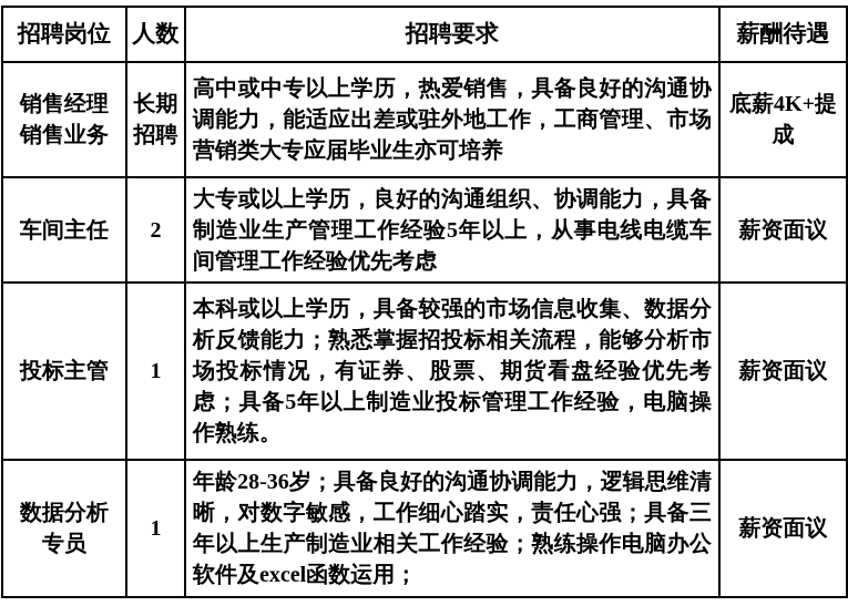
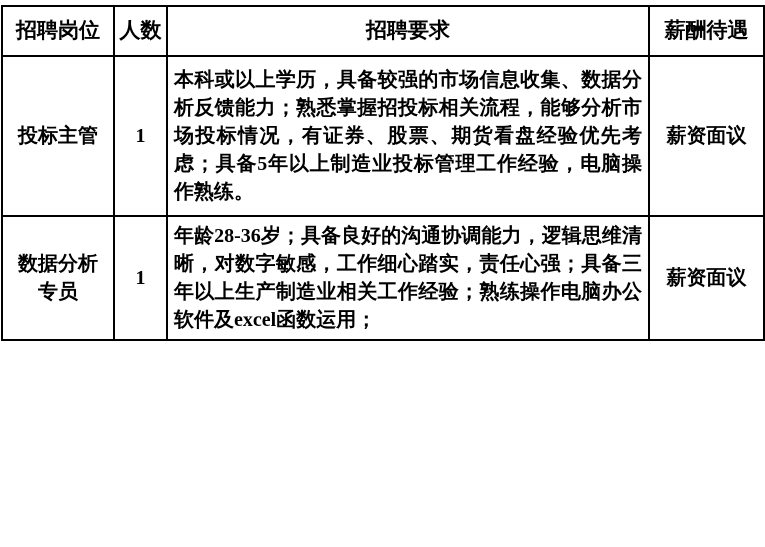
  招聘岗位	人数	招聘要求	薪酬待遇
- 销售经理 销售业务	长期 招聘	高中或中专以上学历，热爱销售，具备良好的沟通协调能力，能适应出差或驻外地工作，工商管理、市场营销类大专应届毕业生亦可培养	底薪4K+提成
- 车间主任	2	大专或以上学历，良好的沟通组织、协调能力，具备制造业生产管理工作经验5年以上，从事电线电缆车间管理工作经验优先考虑	薪资面议
  投标主管	1	本科或以上学历，具备较强的市场信息收集、数据分析反馈能力；熟悉掌握招投标相关流程，能够分析市场投标情况，有证券、股票、期货看盘经验优先考虑；具备5年以上制造业投标管理工作经验，电脑操作熟练。	薪资面议
  数据分析 专员	1	年龄28-36岁；具备良好的沟通协调能力，逻辑思维清晰，对数字敏感，工作细心踏实，责任心强；具备三年以上生产制造业相关工作经验；熟练操作电脑办公软件及excel函数运用；	薪资面议
